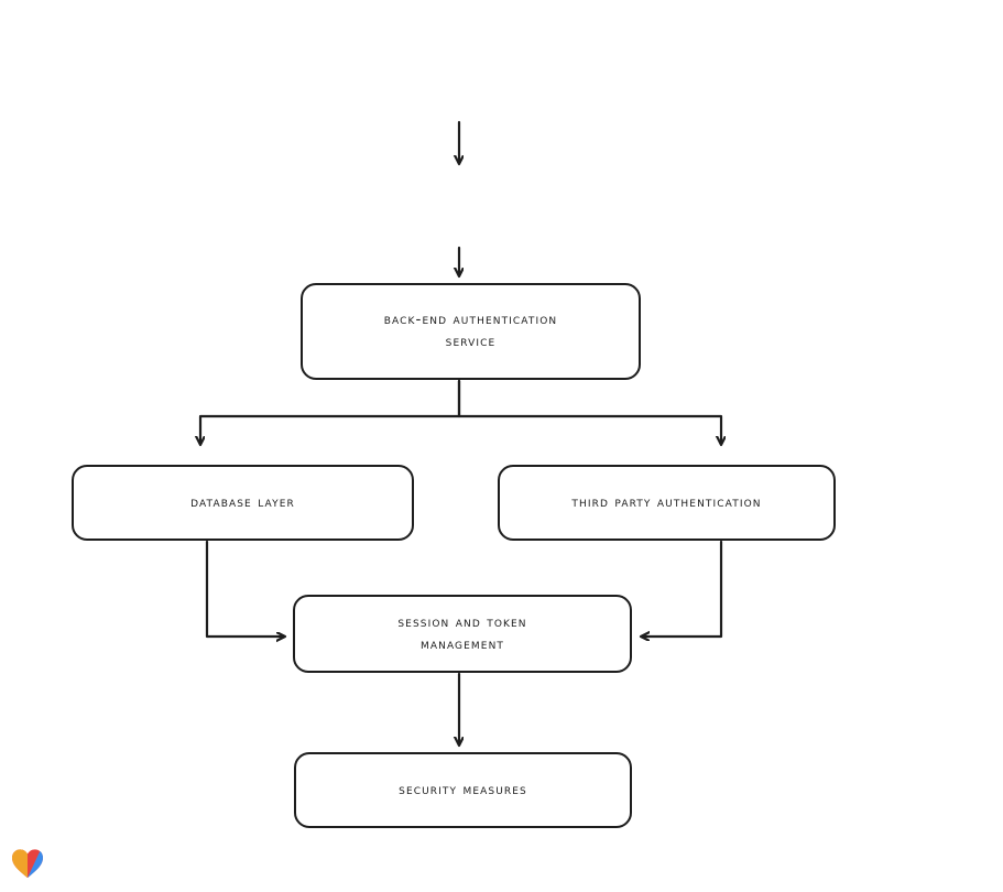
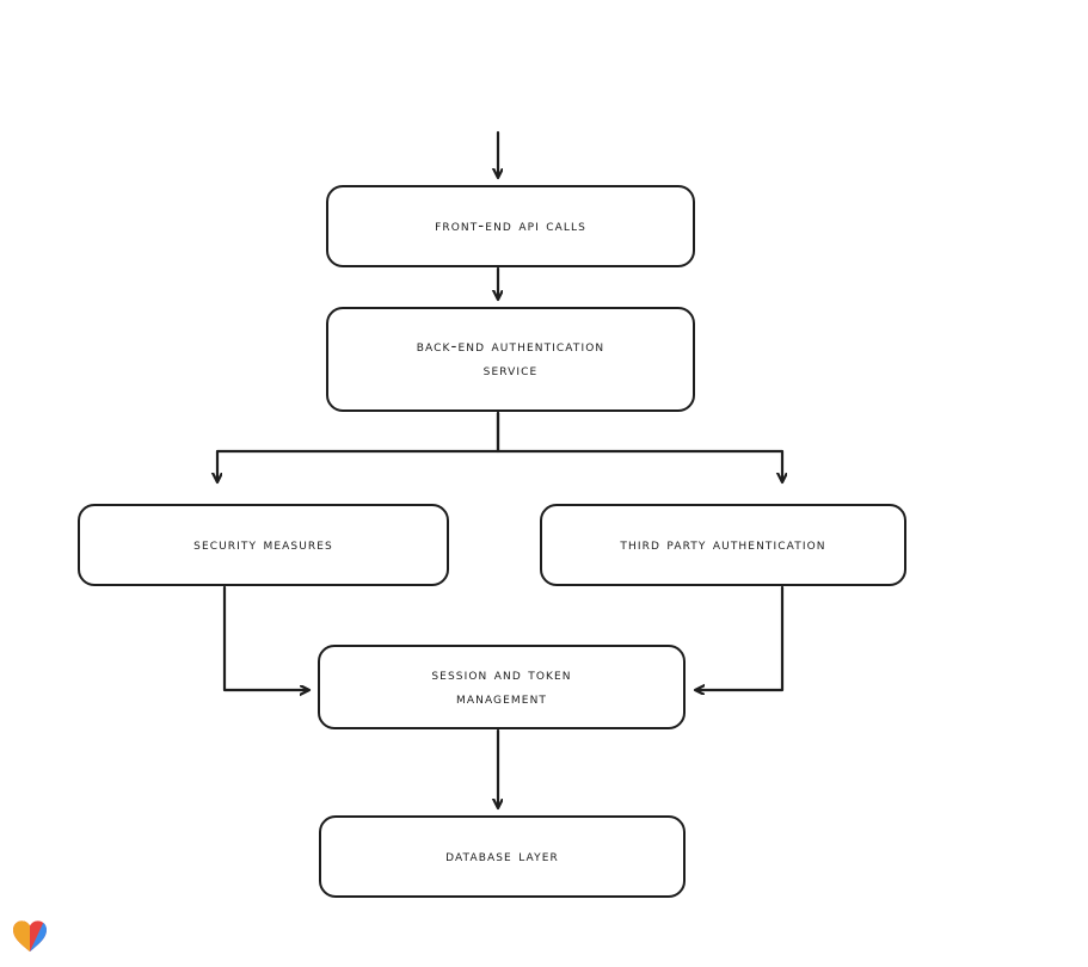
+ front-end api calls
  back-end authentication
  service
- database layer
+ security measures
  third party authentication
  session and token
  management
- security measures
+ database layer
